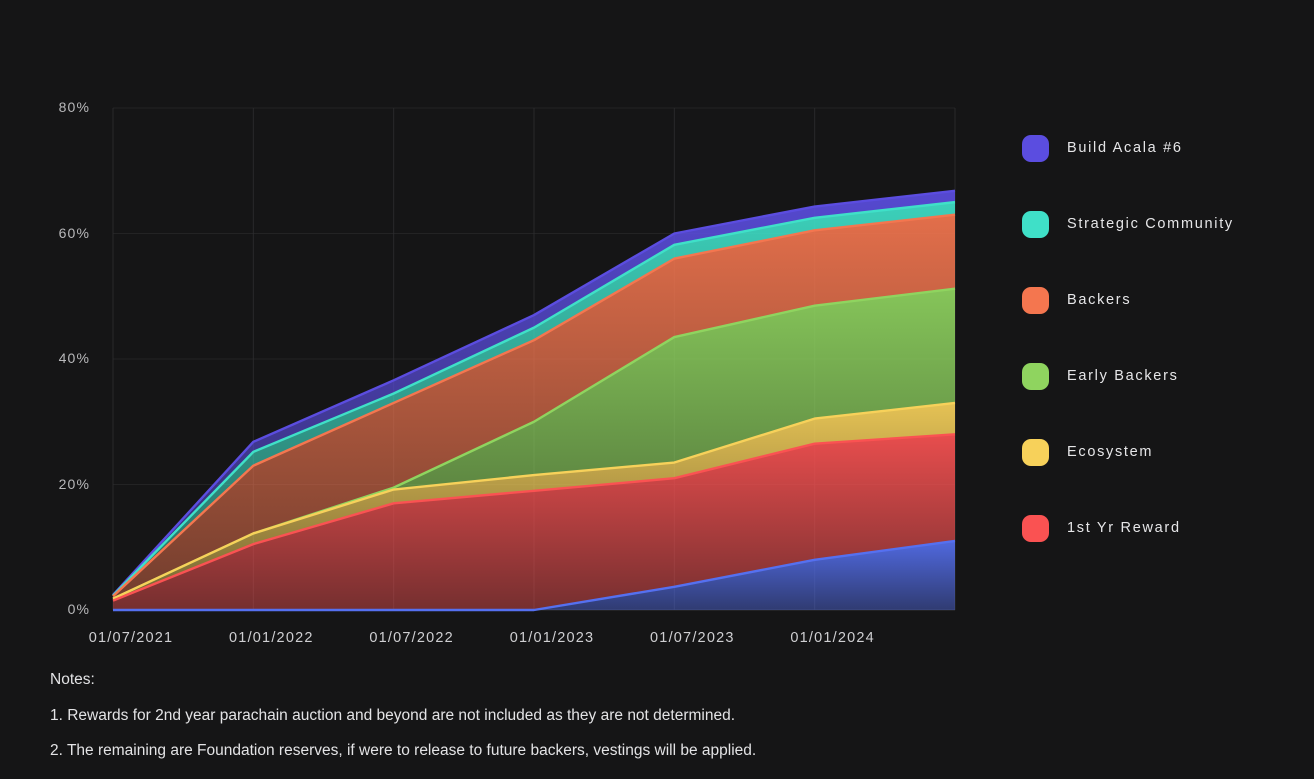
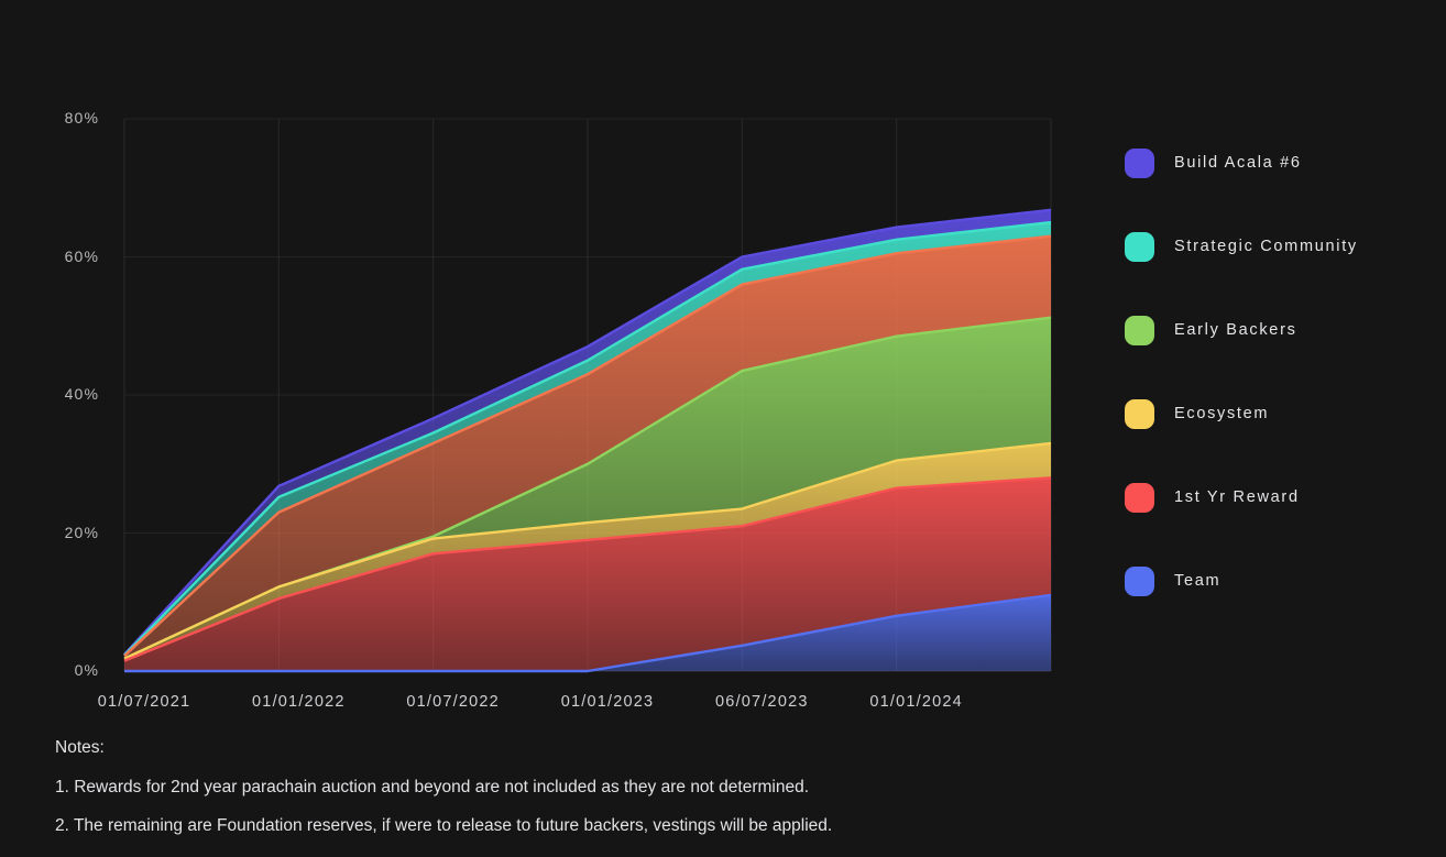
  80%
  60%
  40%
  20%
  0%
  01/07/2021
  01/01/2022
  01/07/2022
  01/01/2023
- 01/07/2023
+ 06/07/2023
  01/01/2024
  Build Acala #6
  Strategic Community
- Backers
  Early Backers
  Ecosystem
  1st Yr Reward
+ Team
  Notes:
  1. Rewards for 2nd year parachain auction and beyond are not included as they are not determined.
  2. The remaining are Foundation reserves, if were to release to future backers, vestings will be applied.
